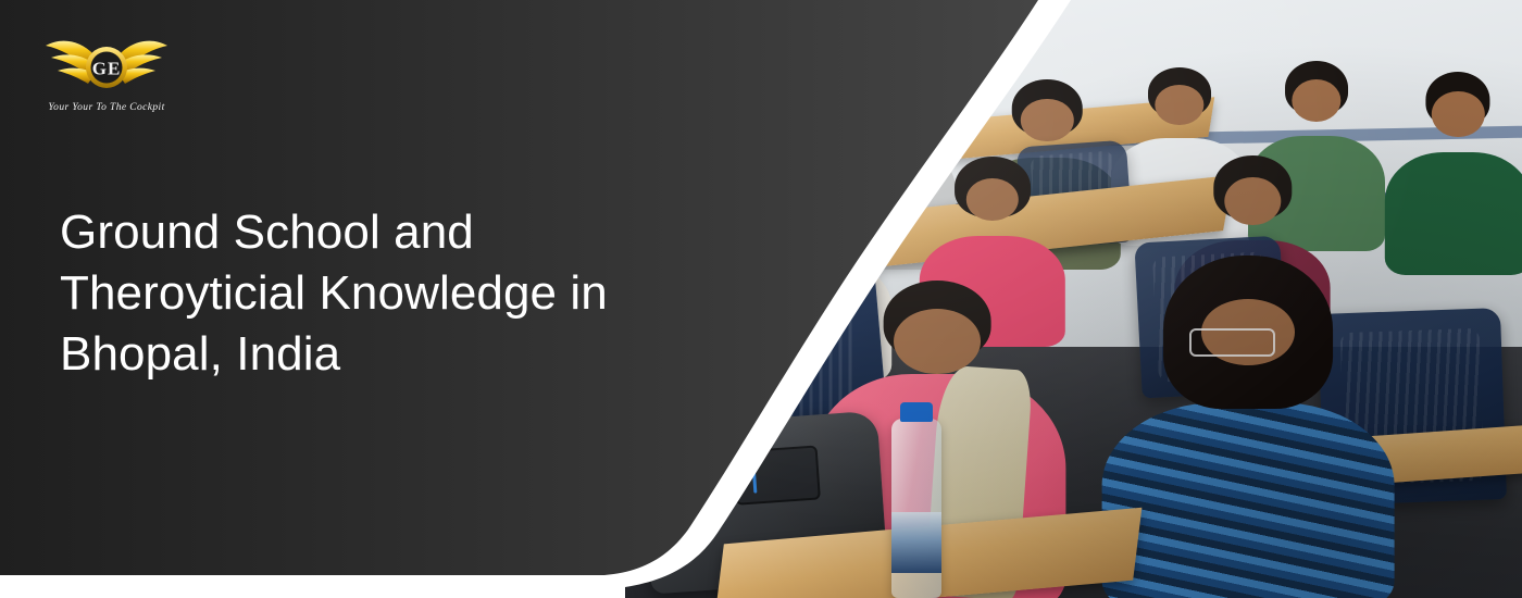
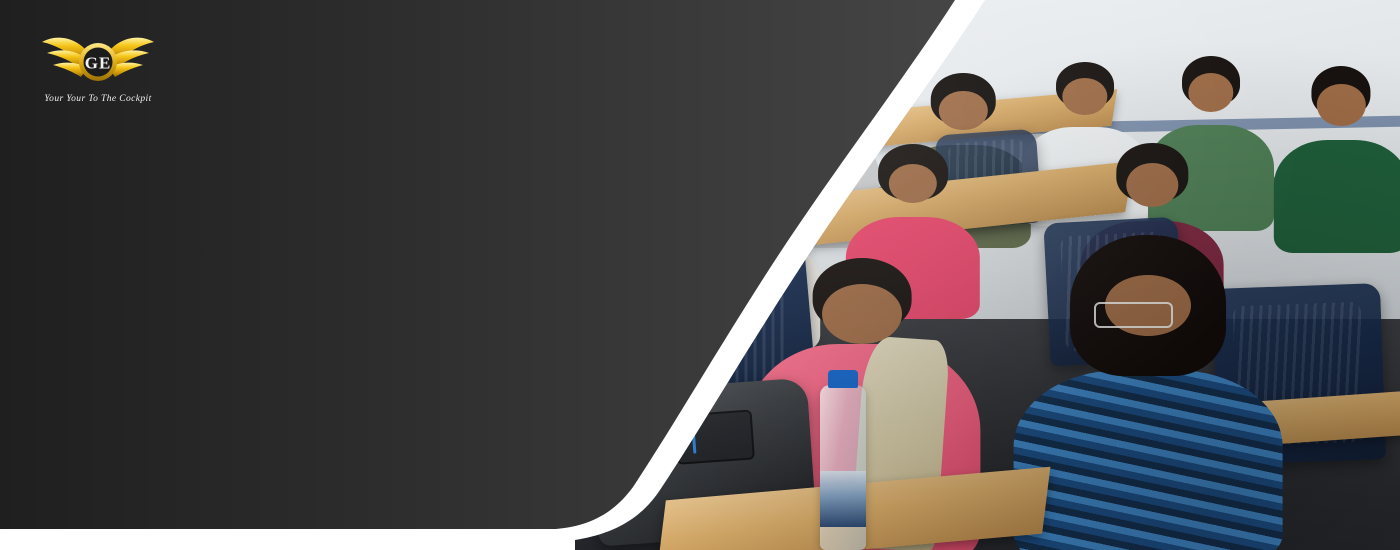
  GE
  Your Your To The Cockpit
- Ground School and Theroyticial Knowledge in Bhopal, India
